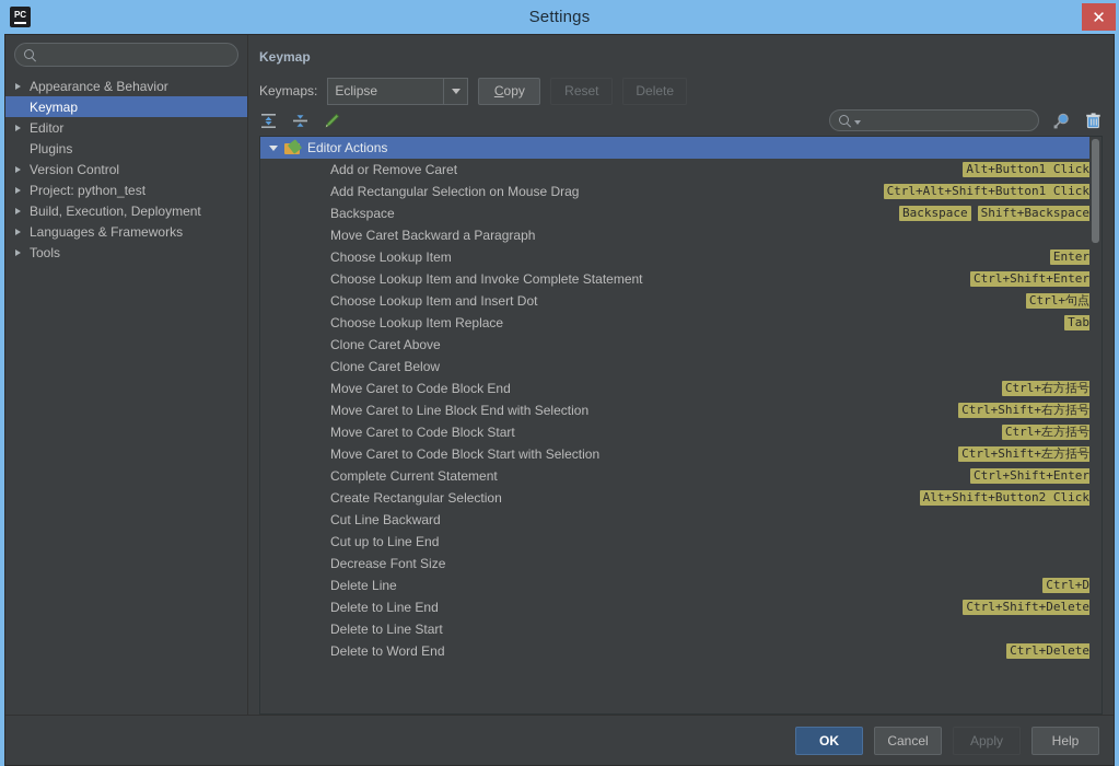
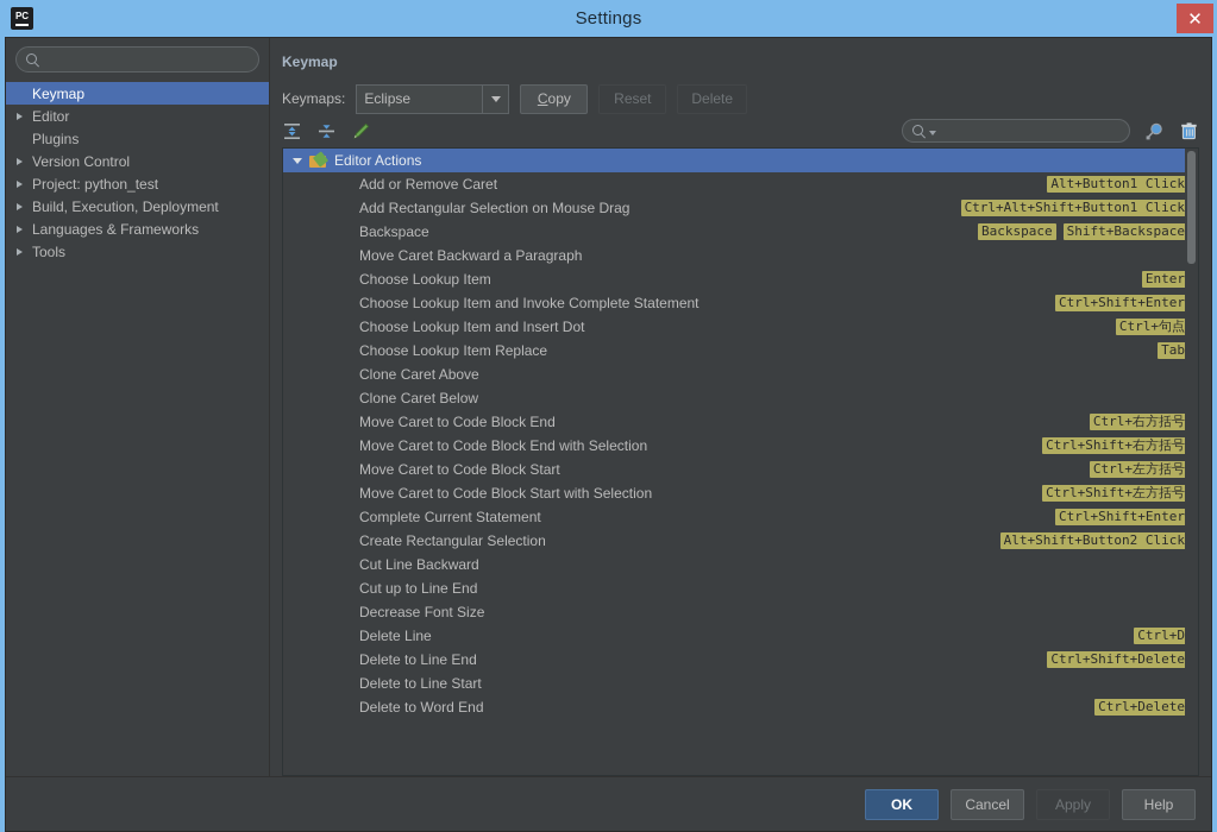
  PC
  Settings
  ✕
- Appearance & Behavior
  Keymap
  Editor
  Plugins
  Version Control
  Project: python_test
  Build, Execution, Deployment
  Languages & Frameworks
  Tools
  Keymap
  Keymaps:
  Eclipse
  C
  opy
  Reset
  Delete
  Editor Actions
  Add or Remove Caret
  Alt+Button1 Click
  Add Rectangular Selection on Mouse Drag
  Ctrl+Alt+Shift+Button1 Click
  Backspace
  Backspace
  Shift+Backspace
  Move Caret Backward a Paragraph
  Choose Lookup Item
  Enter
  Choose Lookup Item and Invoke Complete Statement
  Ctrl+Shift+Enter
  Choose Lookup Item and Insert Dot
  Ctrl+句点
  Choose Lookup Item Replace
  Tab
  Clone Caret Above
  Clone Caret Below
  Move Caret to Code Block End
  Ctrl+右方括号
- Move Caret to Line Block End with Selection
+ Move Caret to Code Block End with Selection
  Ctrl+Shift+右方括号
  Move Caret to Code Block Start
  Ctrl+左方括号
  Move Caret to Code Block Start with Selection
  Ctrl+Shift+左方括号
  Complete Current Statement
  Ctrl+Shift+Enter
  Create Rectangular Selection
  Alt+Shift+Button2 Click
  Cut Line Backward
  Cut up to Line End
  Decrease Font Size
  Delete Line
  Ctrl+D
  Delete to Line End
  Ctrl+Shift+Delete
  Delete to Line Start
  Delete to Word End
  Ctrl+Delete
  OK
  Cancel
  Apply
  Help
